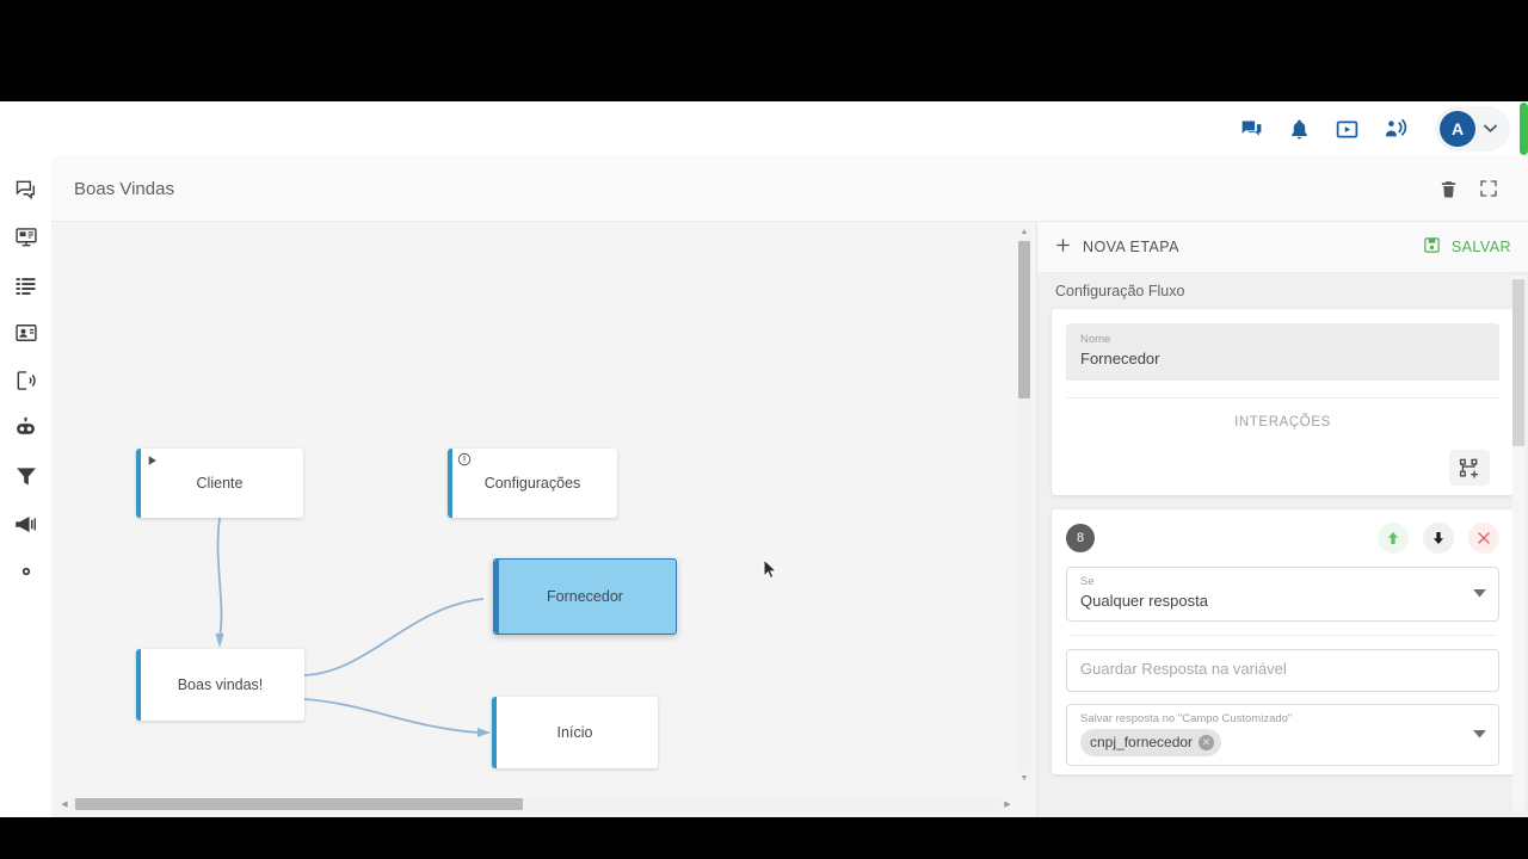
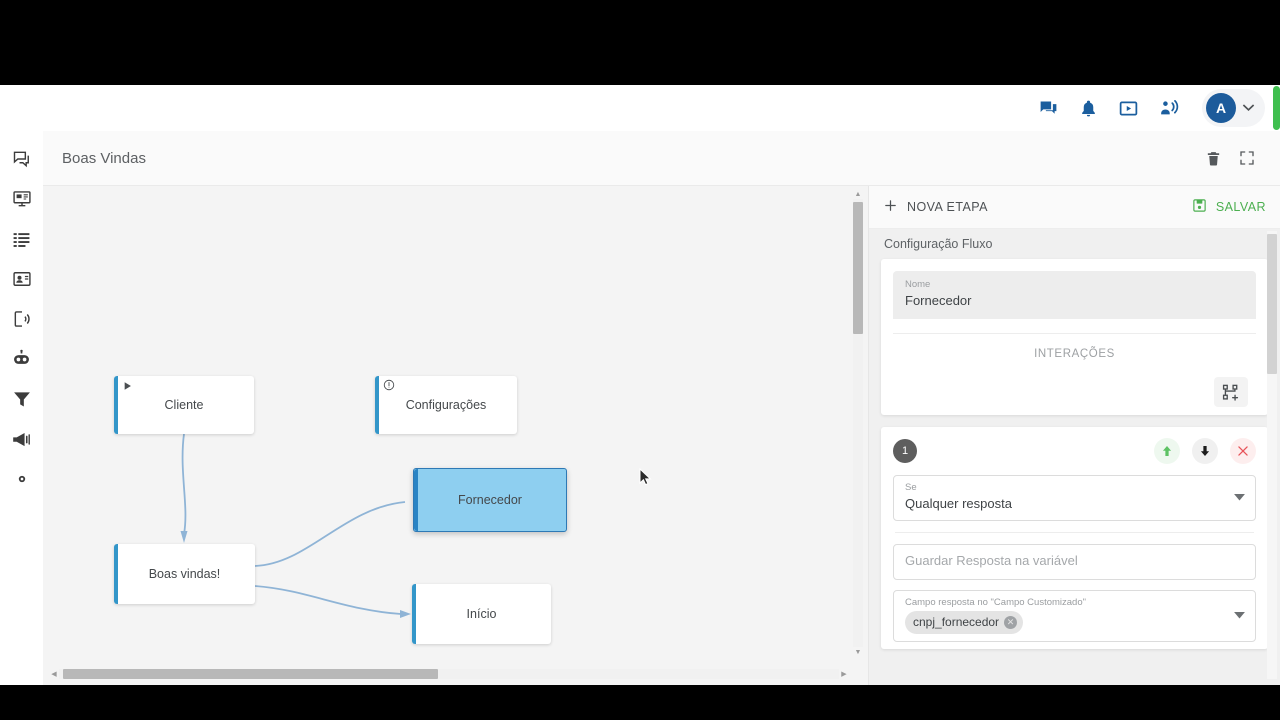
  A
  Boas Vindas
  Cliente
  Configurações
  Boas vindas!
  Fornecedor
  Início
  NOVA ETAPA
  SALVAR
  Configuração Fluxo
  Nome
  Fornecedor
  INTERAÇÕES
- 8
+ 1
  Se
  Qualquer resposta
  Guardar Resposta na variável
- Salvar resposta no "Campo Customizado"
+ Campo resposta no "Campo Customizado"
  cnpj_fornecedor
  ✕
